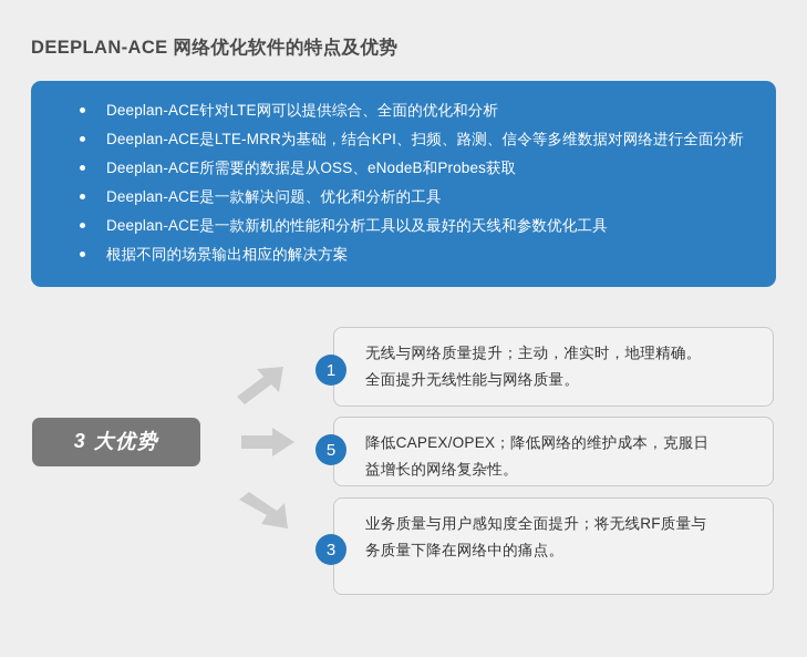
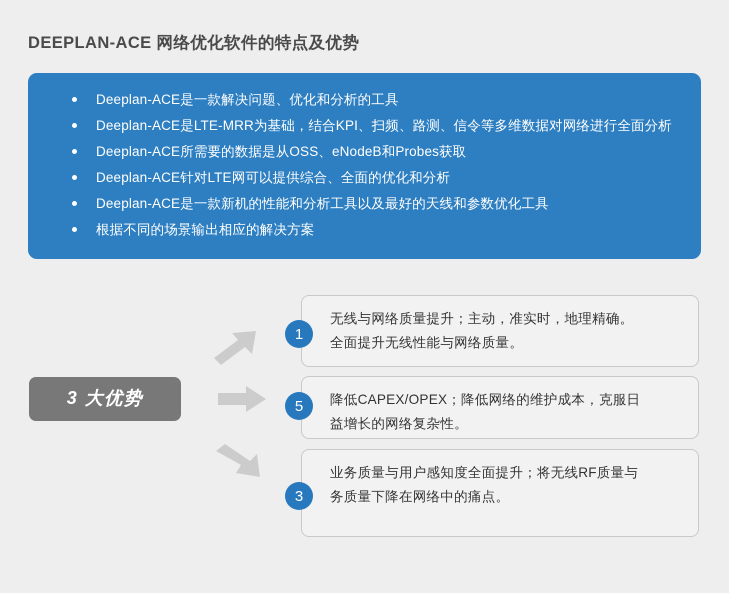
  DEEPLAN-ACE 网络优化软件的特点及优势
- Deeplan-ACE针对LTE网可以提供综合、全面的优化和分析
+ Deeplan-ACE是一款解决问题、优化和分析的工具
  Deeplan-ACE是LTE-MRR为基础，结合KPI、扫频、路测、信令等多维数据对网络进行全面分析
  Deeplan-ACE所需要的数据是从OSS、eNodeB和Probes获取
- Deeplan-ACE是一款解决问题、优化和分析的工具
+ Deeplan-ACE针对LTE网可以提供综合、全面的优化和分析
  Deeplan-ACE是一款新机的性能和分析工具以及最好的天线和参数优化工具
  根据不同的场景输出相应的解决方案
  3 大优势
  无线与网络质量提升；主动，准实时，地理精确。
  全面提升无线性能与网络质量。
  1
  降低CAPEX/OPEX；降低网络的维护成本，克服日
  益增长的网络复杂性。
  5
  业务质量与用户感知度全面提升；将无线RF质量与
  务质量下降在网络中的痛点。
  3
